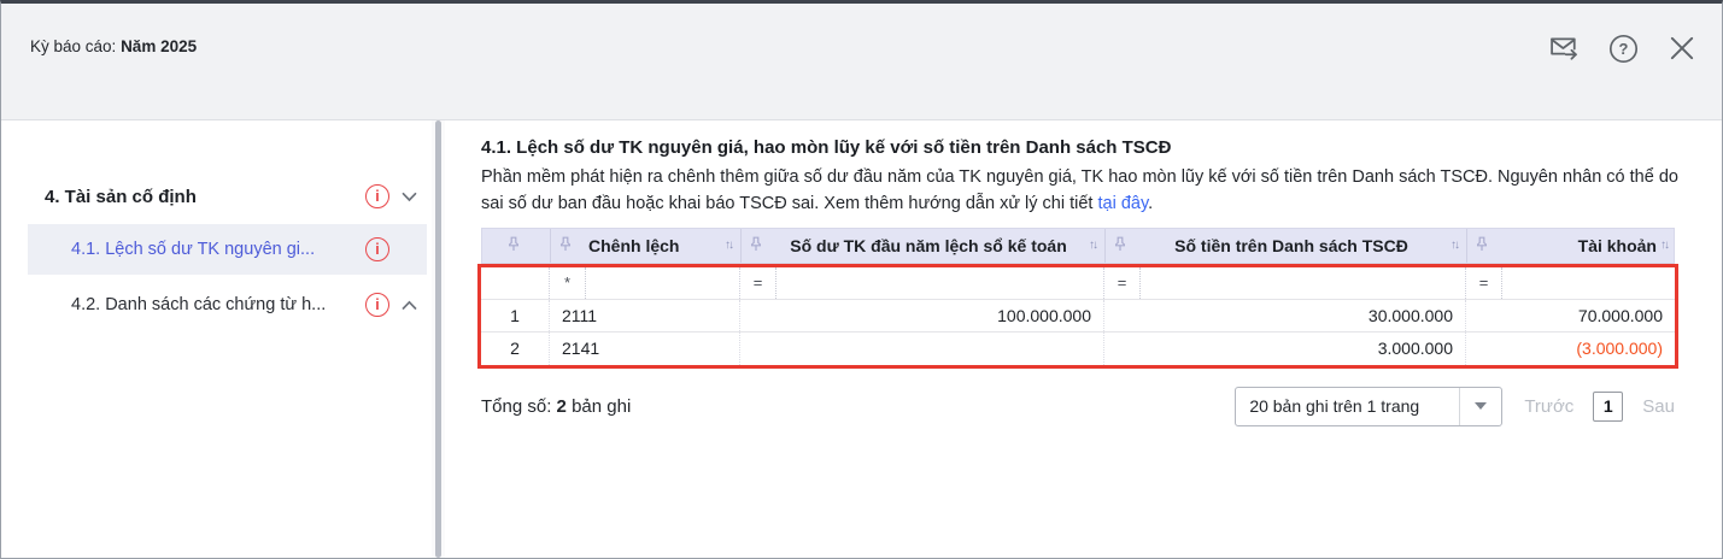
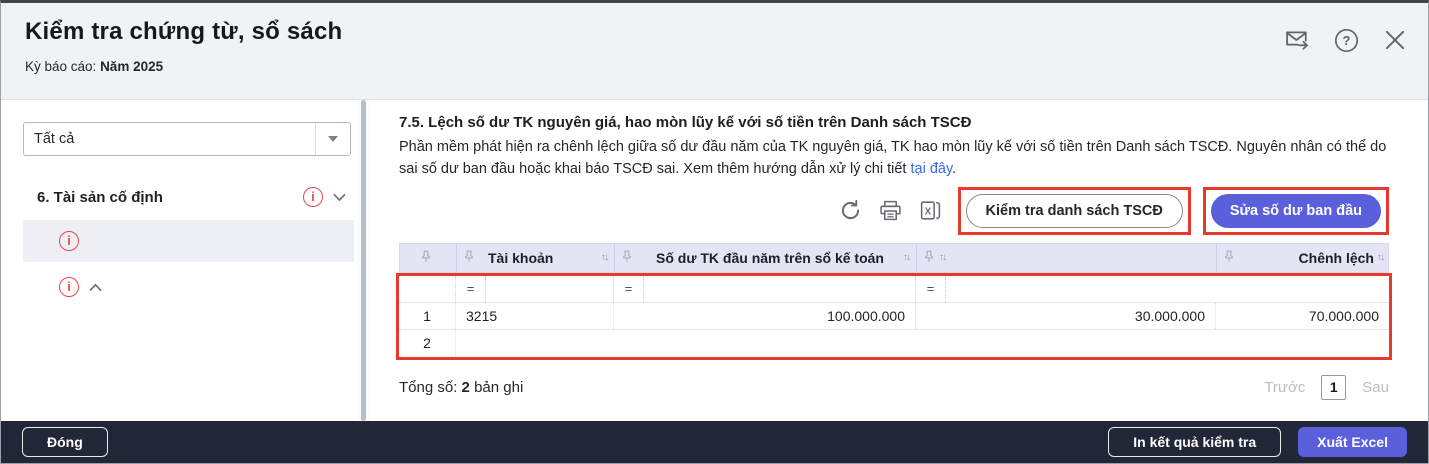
+ Kiểm tra chứng từ, sổ sách
  Kỳ báo cáo: Năm 2025
  ?
+ Tất cả
- 4. Tài sản cố định
+ 6. Tài sản cố định
  i
- 4.1. Lệch số dư TK nguyên gi...
  i
- 4.2. Danh sách các chứng từ h...
  i
- 4.1. Lệch số dư TK nguyên giá, hao mòn lũy kế với số tiền trên Danh sách TSCĐ
+ 7.5. Lệch số dư TK nguyên giá, hao mòn lũy kế với số tiền trên Danh sách TSCĐ
- Phần mềm phát hiện ra chênh thêm giữa số dư đầu năm của TK nguyên giá, TK hao mòn lũy kế với số tiền trên Danh sách TSCĐ. Nguyên nhân có thể do sai số dư ban đầu hoặc khai báo TSCĐ sai. Xem thêm hướng dẫn xử lý chi tiết tại đây.
+ Phần mềm phát hiện ra chênh lệch giữa số dư đầu năm của TK nguyên giá, TK hao mòn lũy kế với số tiền trên Danh sách TSCĐ. Nguyên nhân có thể do sai số dư ban đầu hoặc khai báo TSCĐ sai. Xem thêm hướng dẫn xử lý chi tiết tại đây.
+ X
+ Kiểm tra danh sách TSCĐ
+ Sửa số dư ban đầu
- Chênh lệch
+ Tài khoản
  ↑↓
- Số dư TK đầu năm lệch sổ kế toán
+ Số dư TK đầu năm trên sổ kế toán
  ↑↓
- Số tiền trên Danh sách TSCĐ
  ↑↓
- Tài khoản
+ Chênh lệch
  ↑↓
- *
  =
  =
  =
  1
- 2111
+ 3215
  100.000.000
  30.000.000
  70.000.000
  2
- 2141
- 3.000.000
- (3.000.000)
  Tổng số: 2 bản ghi
- 20 bản ghi trên 1 trang
  Trước
  1
  Sau
+ Đóng
+ In kết quả kiểm tra
+ Xuất Excel
